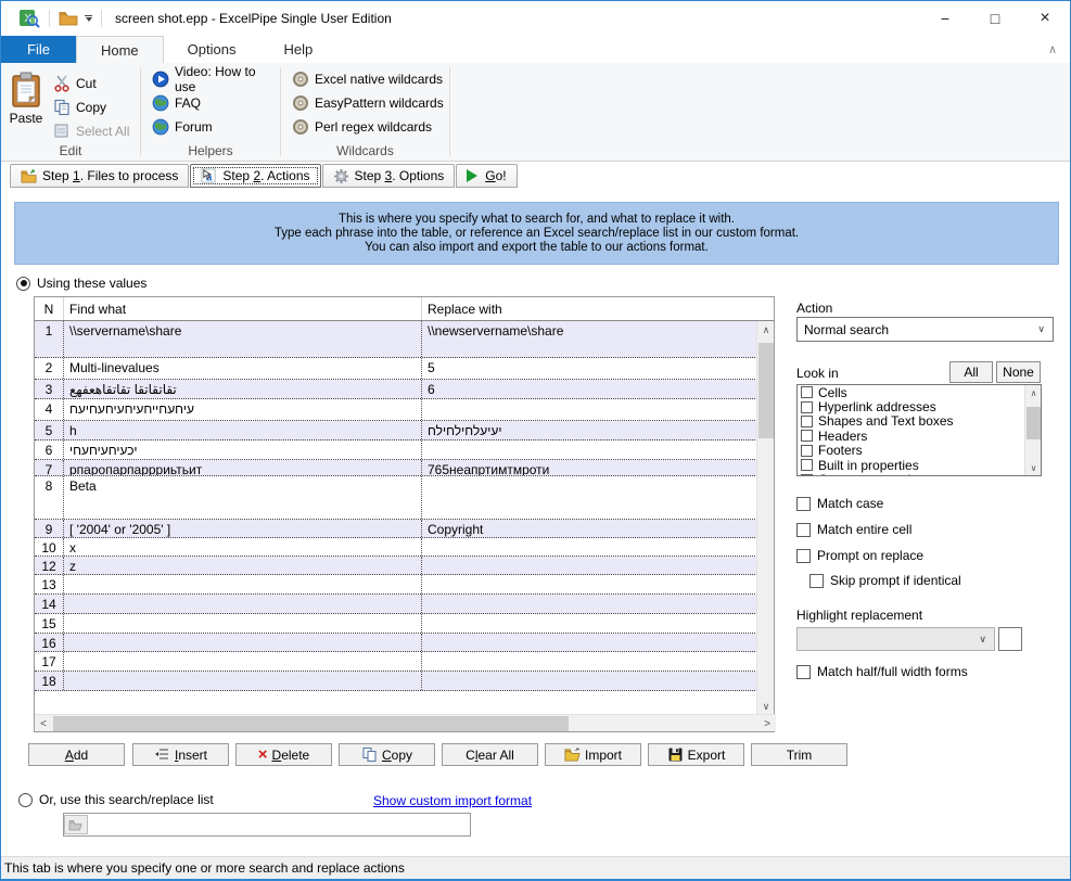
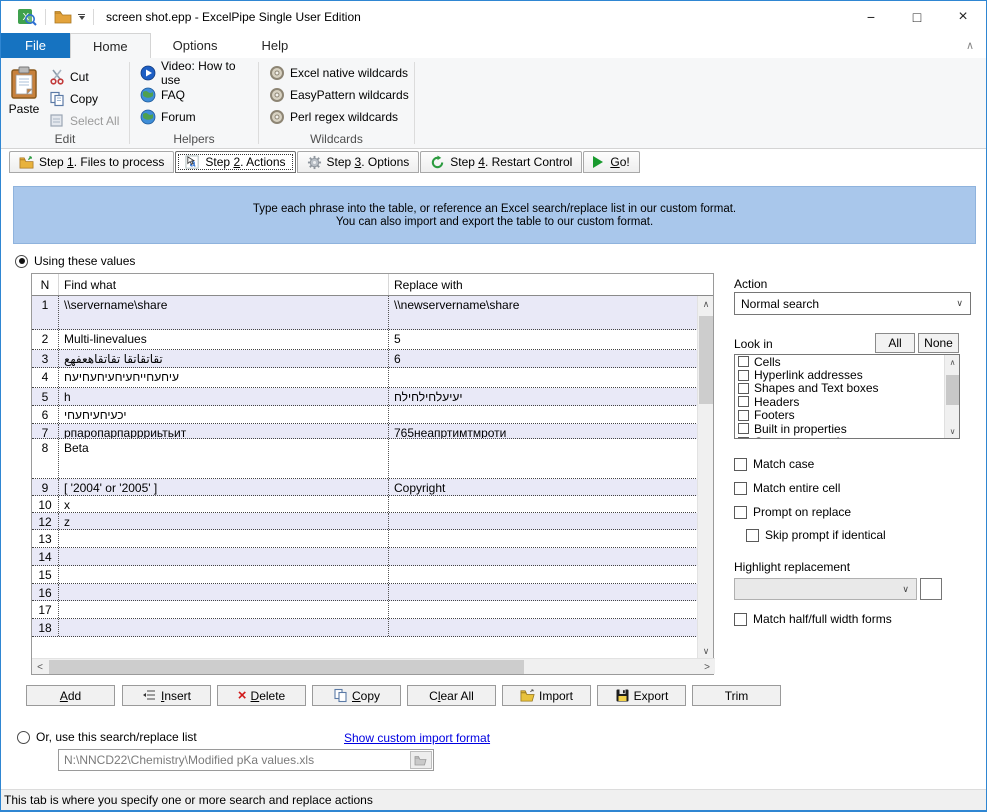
  X
  screen shot.epp - ExcelPipe Single User Edition
  −
  □
  ×
  File
  Home
  Options
  Help
  ∧
  Paste
  Cut
  Copy
  Select All
  Edit
  Video: How to use
  FAQ
  Forum
  Helpers
  Excel native wildcards
  EasyPattern wildcards
  Perl regex wildcards
  Wildcards
  Step 1. Files to process
  Step 2. Actions
  Step 3. Options
+ Step 4. Restart Control
  Go!
- This is where you specify what to search for, and what to replace it with.
  Type each phrase into the table, or reference an Excel search/replace list in our custom format.
- You can also import and export the table to our actions format.
+ You can also import and export the table to our custom format.
  Using these values
  N
  Find what
  Replace with
  1
  \\servername\share
  \\newservername\share
  2
  Multi-linevalues
  5
  3
  تقاتقاتقا تقاتقاهعفهع
  6
  4
  עיחעחייחעיחעיחעחיעח
  5
  h
  יעיעלחילחילח
  6
  יכעיחעיחעחי
  7
  рпаропарпаррриьтьит
  765неапртимтмроти
  8
  Beta
  9
  [ '2004' or '2005' ]
  Copyright
  10
  x
  12
  z
  13
  14
  15
  16
  17
  18
  ∧
  ∨
  <
  >
  Action
  Normal search
  ∨
  Look in
  All
  None
  Cells
  Hyperlink addresses
  Shapes and Text boxes
  Headers
  Footers
  Built in properties
  ∧
  ∨
  Match case
  Match entire cell
  Prompt on replace
  Skip prompt if identical
  Highlight replacement
  ∨
  Match half/full width forms
  Add
  Insert
  ×
  Delete
  Copy
  Clear All
  Import
  Export
  Trim
  Or, use this search/replace list
  Show custom import format
+ N:\NNCD22\Chemistry\Modified pKa values.xls
  This tab is where you specify one or more search and replace actions
